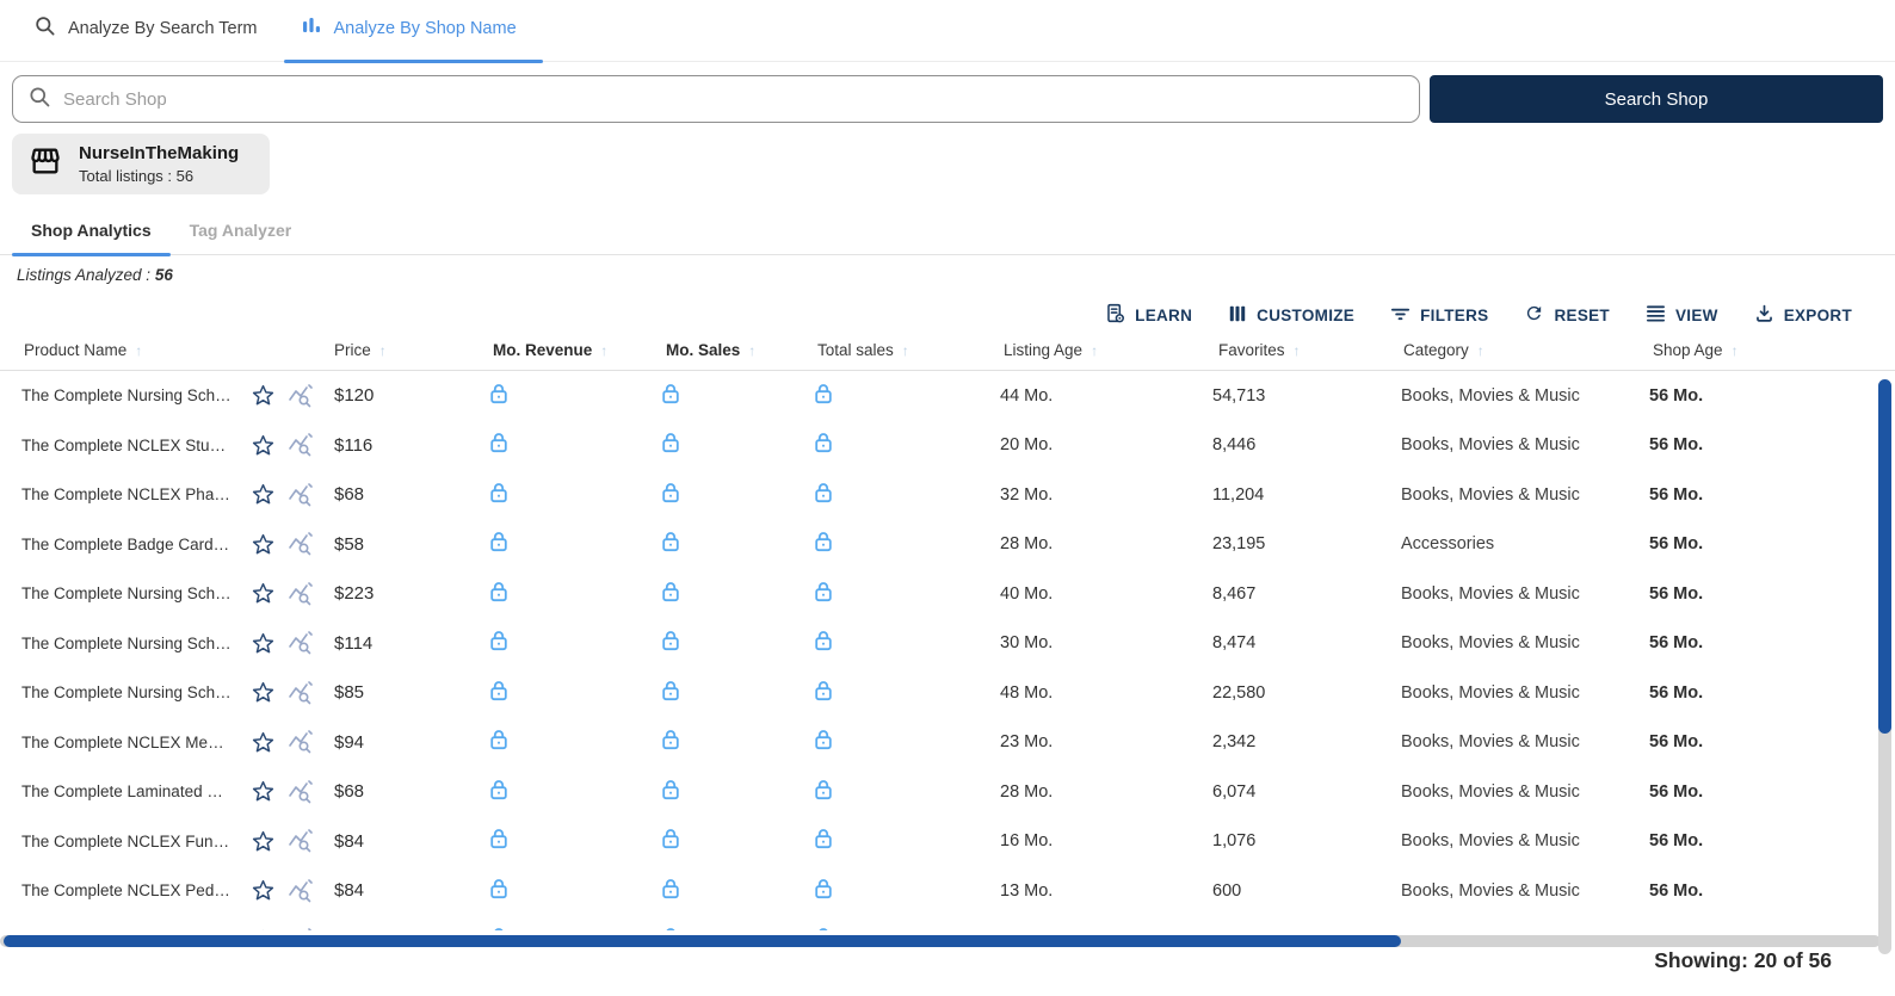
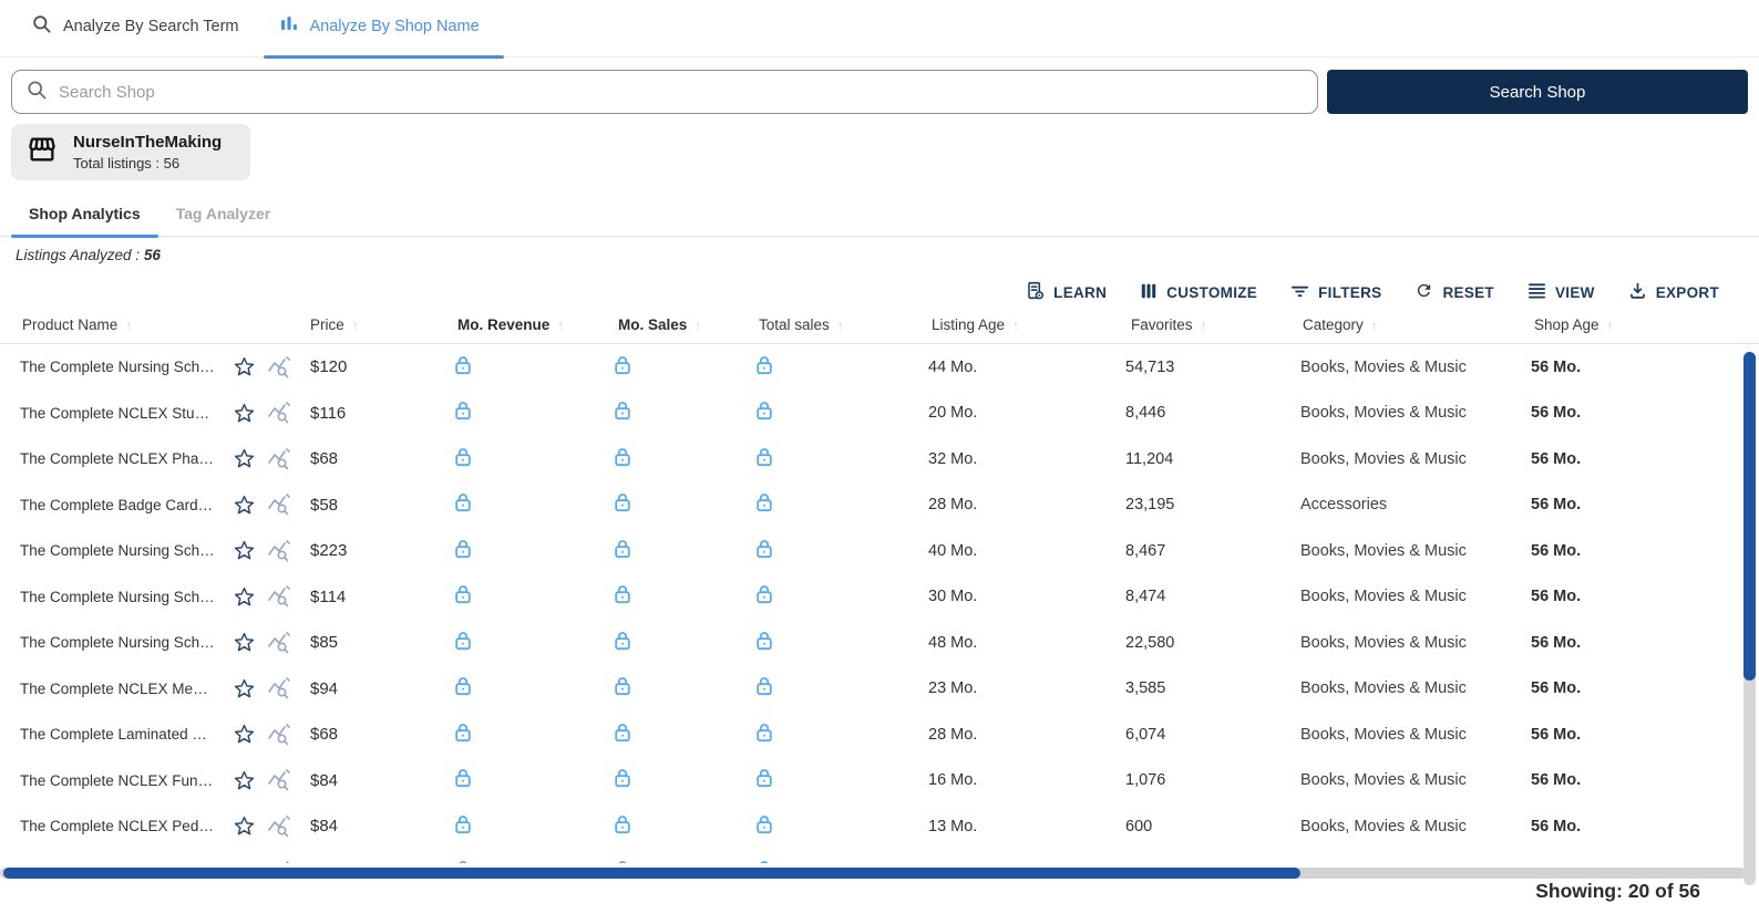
  Analyze By Search Term
  Analyze By Shop Name
  Search Shop
  Search Shop
  NurseInTheMaking
  Total listings : 56
  Shop Analytics
  Tag Analyzer
  Listings Analyzed : 56
  LEARN
  CUSTOMIZE
  FILTERS
  RESET
  VIEW
  EXPORT
  Product Name
  ↑
  Price
  ↑
  Mo. Revenue
  ↑
  Mo. Sales
  ↑
  Total sales
  ↑
  Listing Age
  ↑
  Favorites
  ↑
  Category
  ↑
  Shop Age
  ↑
  The Complete Nursing Sch…
  $120
  44 Mo.
  54,713
  Books, Movies & Music
  56 Mo.
  The Complete NCLEX Study
  $116
  20 Mo.
  8,446
  Books, Movies & Music
  56 Mo.
  The Complete NCLEX Phar…
  $68
  32 Mo.
  11,204
  Books, Movies & Music
  56 Mo.
  The Complete Badge Card …
  $58
  28 Mo.
  23,195
  Accessories
  56 Mo.
  The Complete Nursing Sch…
  $223
  40 Mo.
  8,467
  Books, Movies & Music
  56 Mo.
  The Complete Nursing Sch…
  $114
  30 Mo.
  8,474
  Books, Movies & Music
  56 Mo.
  The Complete Nursing Sch…
  $85
  48 Mo.
  22,580
  Books, Movies & Music
  56 Mo.
  The Complete NCLEX Med S
  $94
  23 Mo.
- 2,342
+ 3,585
  Books, Movies & Music
  56 Mo.
  The Complete Laminated S…
  $68
  28 Mo.
  6,074
  Books, Movies & Music
  56 Mo.
  The Complete NCLEX Funda
  $84
  16 Mo.
  1,076
  Books, Movies & Music
  56 Mo.
  The Complete NCLEX Pediat
  $84
  13 Mo.
  600
  Books, Movies & Music
  56 Mo.
  Showing: 20 of 56
